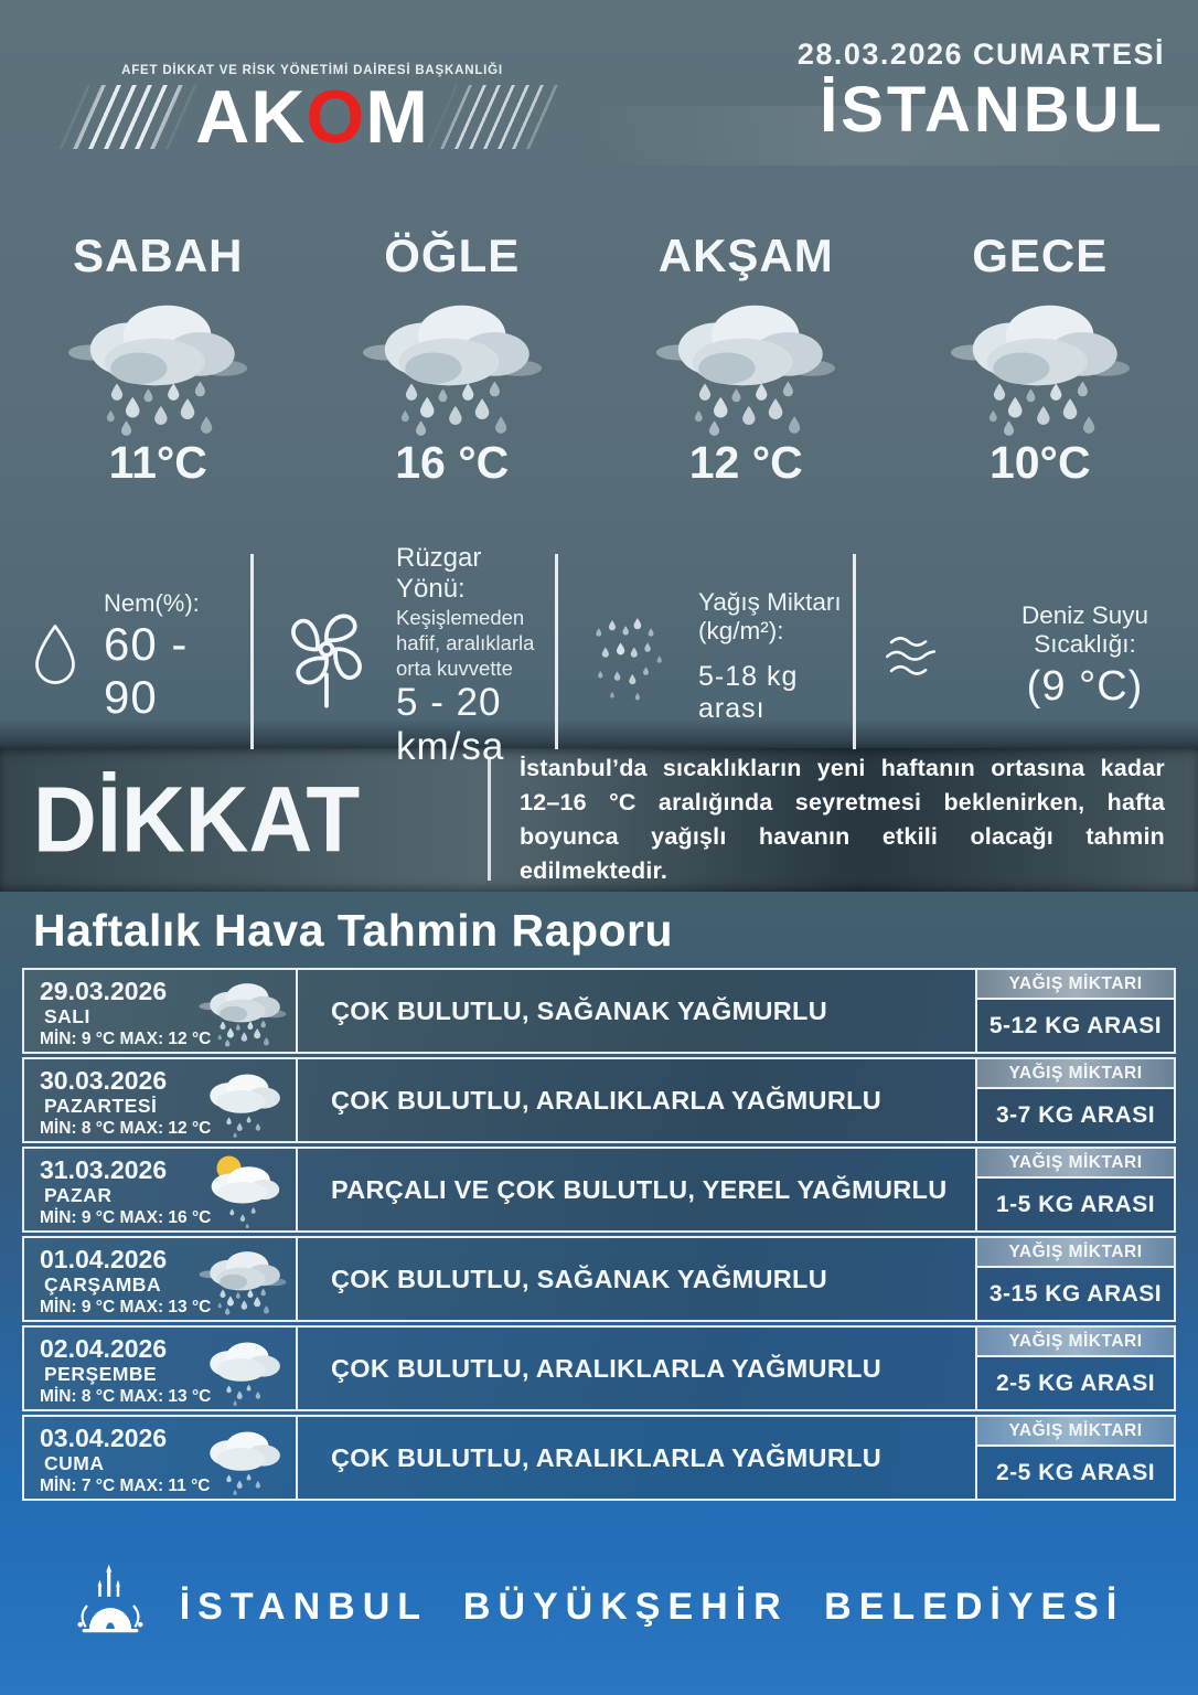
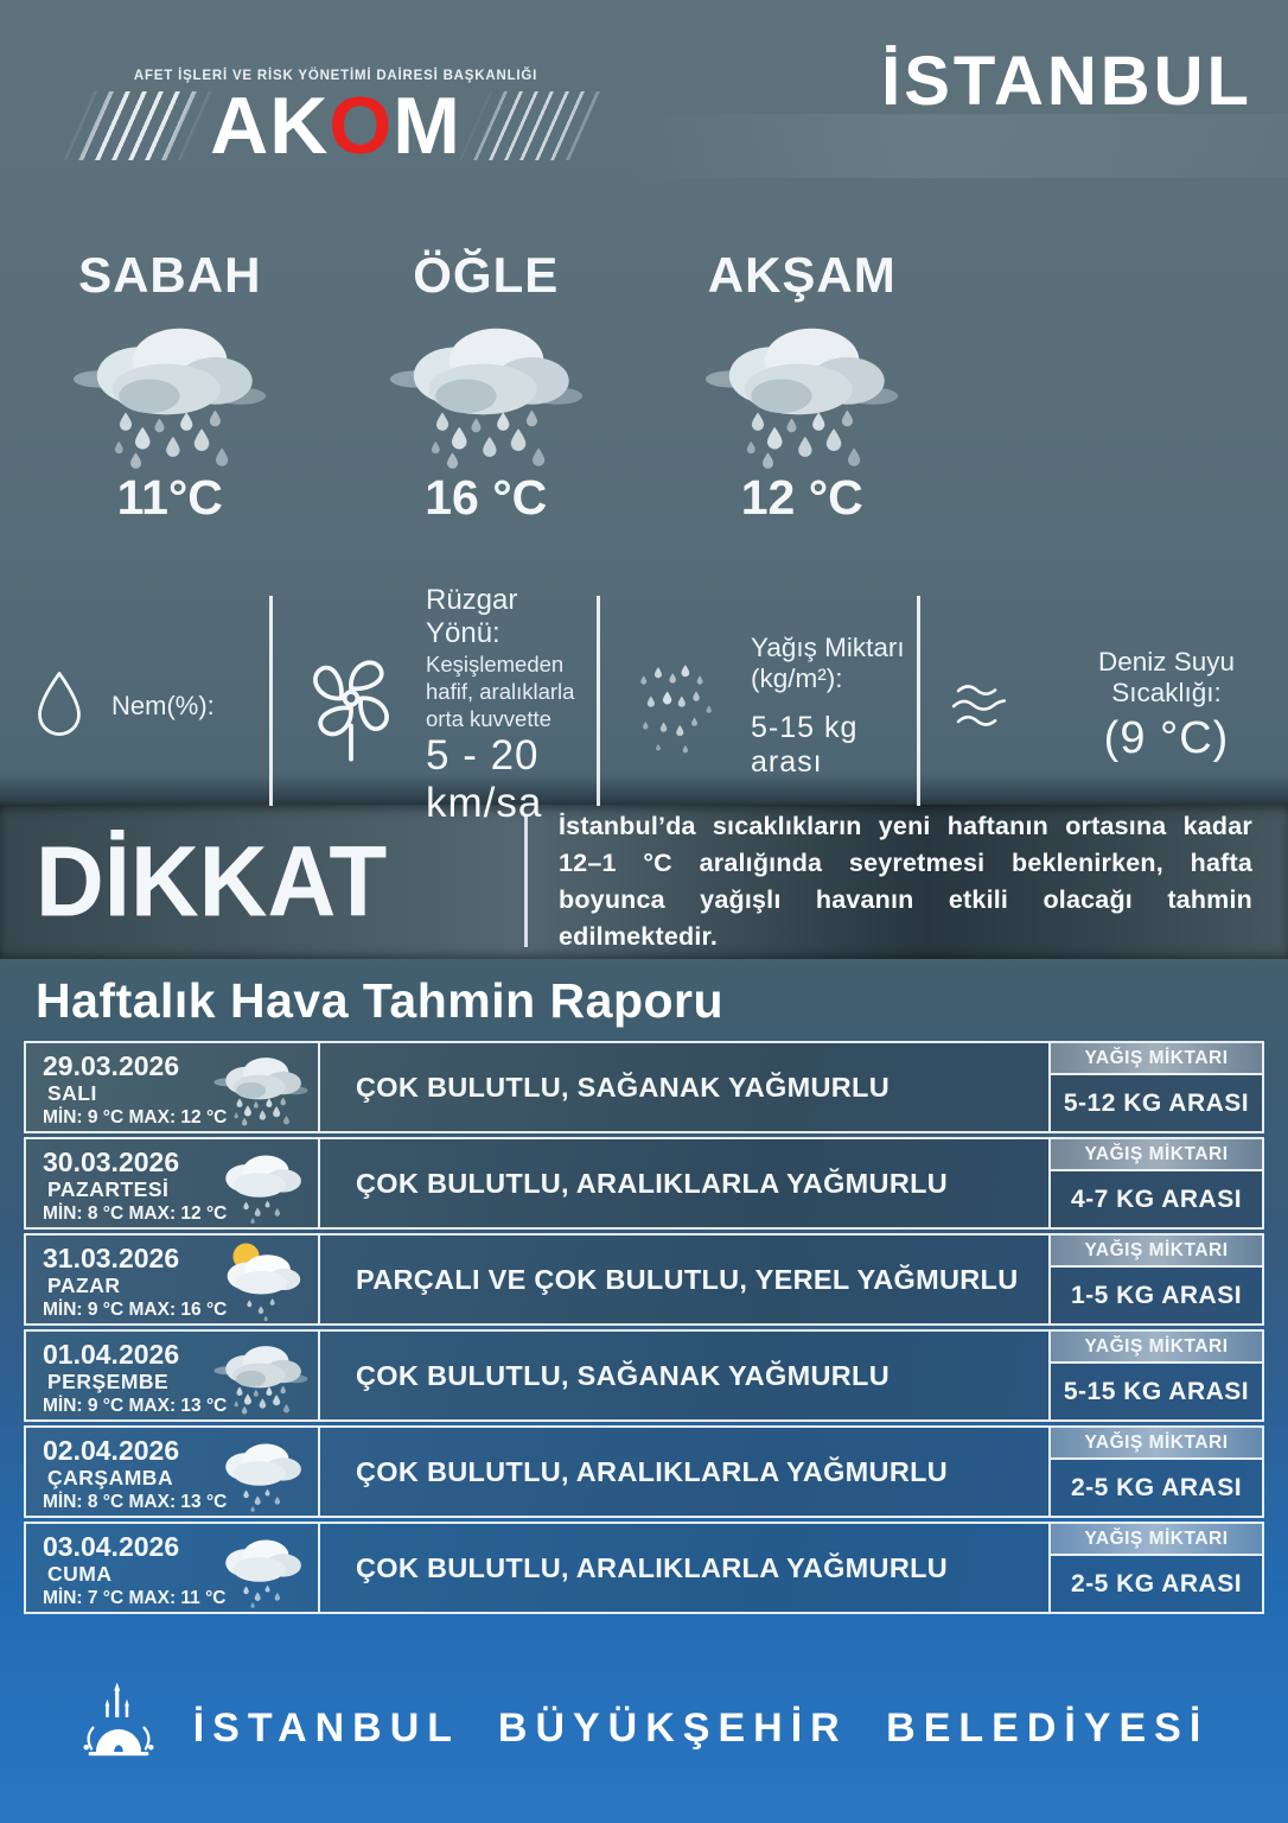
- AFET DİKKAT VE RİSK YÖNETİMİ DAİRESİ BAŞKANLIĞI
+ AFET İŞLERİ VE RİSK YÖNETİMİ DAİRESİ BAŞKANLIĞI
  AK
  O
  M
- 28.03.2026 CUMARTESİ
  İSTANBUL
  SABAH
  11°C
  ÖĞLE
  16 °C
  AKŞAM
  12 °C
- GECE
- 10°C
  Nem(%):
- 60 - 90
  Rüzgar Yönü:
  Keşişlemeden hafif, aralıklarla orta kuvvette
  5 - 20 km/sa
  Yağış Miktarı (kg/m²):
- 5-18 kg arası
+ 5-15 kg arası
  Deniz Suyu Sıcaklığı:
  (9 °C)
  DİKKAT
- İstanbul’da sıcaklıkların yeni haftanın ortasına kadar 12–16 °C aralığında seyretmesi beklenirken, hafta boyunca yağışlı havanın etkili olacağı tahmin edilmektedir.
+ İstanbul’da sıcaklıkların yeni haftanın ortasına kadar 12–1 °C aralığında seyretmesi beklenirken, hafta boyunca yağışlı havanın etkili olacağı tahmin edilmektedir.
  Haftalık Hava Tahmin Raporu
  29.03.2026
  SALI
  MİN: 9 °C MAX: 12 °C
  ÇOK BULUTLU, SAĞANAK YAĞMURLU
  YAĞIŞ MİKTARI
  5-12 KG ARASI
  30.03.2026
  PAZARTESİ
  MİN: 8 °C MAX: 12 °C
  ÇOK BULUTLU, ARALIKLARLA YAĞMURLU
  YAĞIŞ MİKTARI
- 3-7 KG ARASI
+ 4-7 KG ARASI
  31.03.2026
  PAZAR
  MİN: 9 °C MAX: 16 °C
  PARÇALI VE ÇOK BULUTLU, YEREL YAĞMURLU
  YAĞIŞ MİKTARI
  1-5 KG ARASI
  01.04.2026
- ÇARŞAMBA
+ PERŞEMBE
  MİN: 9 °C MAX: 13 °C
  ÇOK BULUTLU, SAĞANAK YAĞMURLU
  YAĞIŞ MİKTARI
- 3-15 KG ARASI
+ 5-15 KG ARASI
  02.04.2026
- PERŞEMBE
+ ÇARŞAMBA
  MİN: 8 °C MAX: 13 °C
  ÇOK BULUTLU, ARALIKLARLA YAĞMURLU
  YAĞIŞ MİKTARI
  2-5 KG ARASI
  03.04.2026
  CUMA
  MİN: 7 °C MAX: 11 °C
  ÇOK BULUTLU, ARALIKLARLA YAĞMURLU
  YAĞIŞ MİKTARI
  2-5 KG ARASI
  İSTANBUL BÜYÜKŞEHİR BELEDİYESİ
